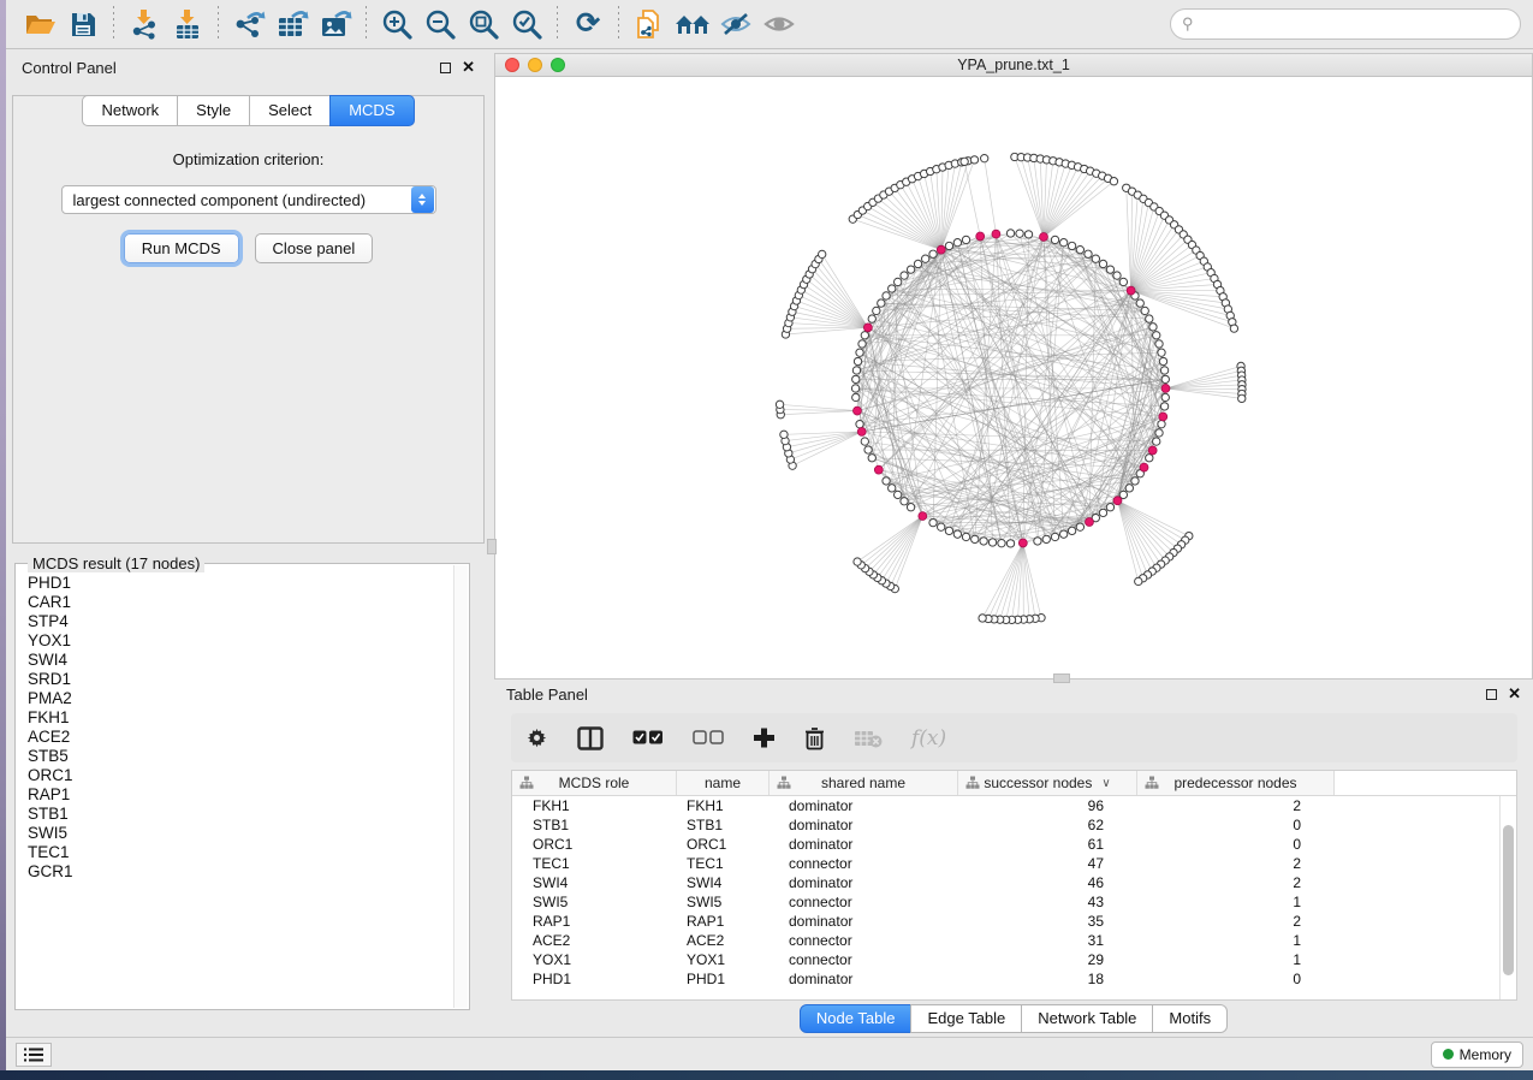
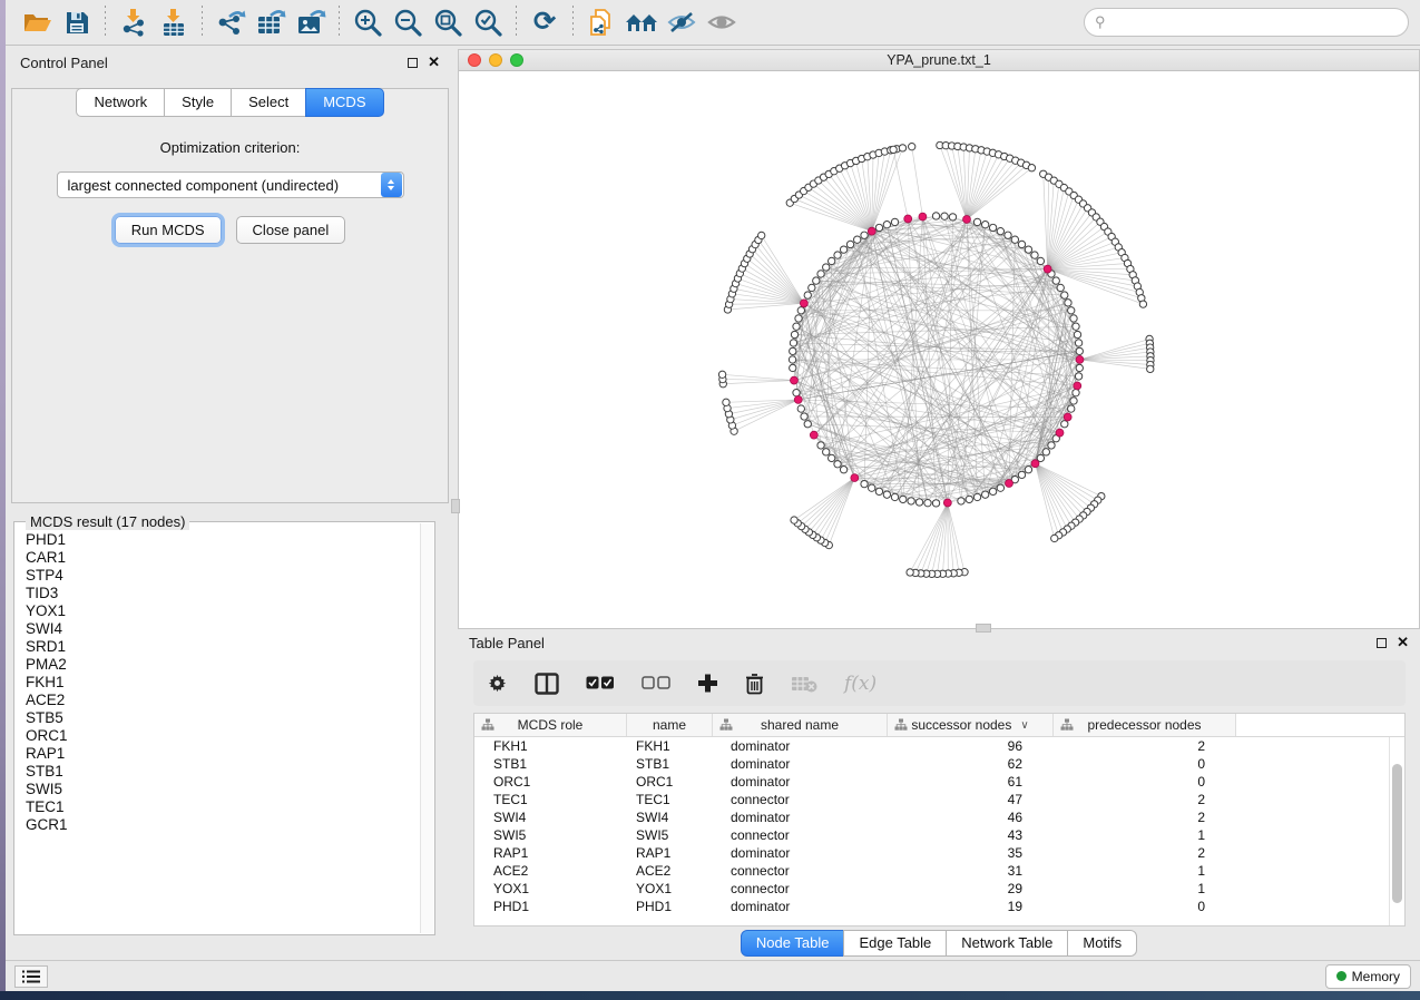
  ⟳
  ⚲
  Control Panel
  ✕
  Network
  Style
  Select
  MCDS
  Optimization criterion:
  largest connected component (undirected)
  Run MCDS
  Close panel
  MCDS result (17 nodes)
  PHD1
  CAR1
  STP4
+ TID3
  YOX1
  SWI4
  SRD1
  PMA2
  FKH1
  ACE2
  STB5
  ORC1
  RAP1
  STB1
  SWI5
  TEC1
  GCR1
  YPA_prune.txt_1
  Table Panel
  ✕
  f(x)
  MCDS role
  name
  shared name
  successor nodes
  ∨
  predecessor nodes
  FKH1
  FKH1
  dominator
  96
  2
  STB1
  STB1
  dominator
  62
  0
  ORC1
  ORC1
  dominator
  61
  0
  TEC1
  TEC1
  connector
  47
  2
  SWI4
  SWI4
  dominator
  46
  2
  SWI5
  SWI5
  connector
  43
  1
  RAP1
  RAP1
  dominator
  35
  2
  ACE2
  ACE2
  connector
  31
  1
  YOX1
  YOX1
  connector
  29
  1
  PHD1
  PHD1
  dominator
- 18
+ 19
  0
  Node Table
  Edge Table
  Network Table
  Motifs
  Memory
